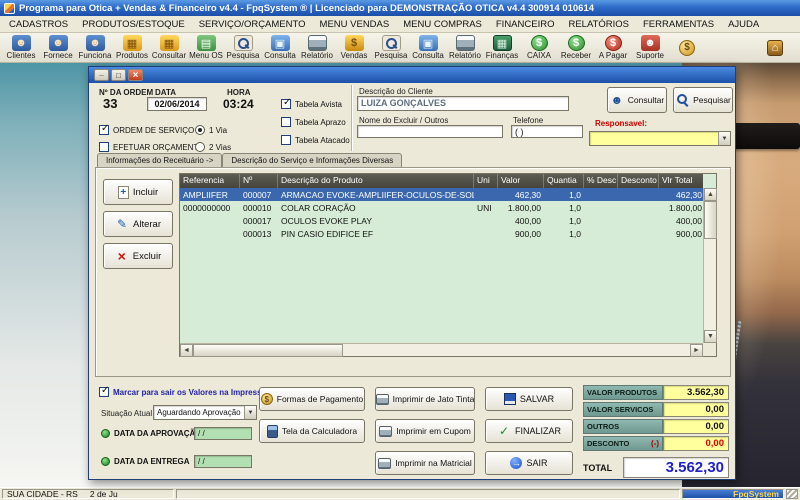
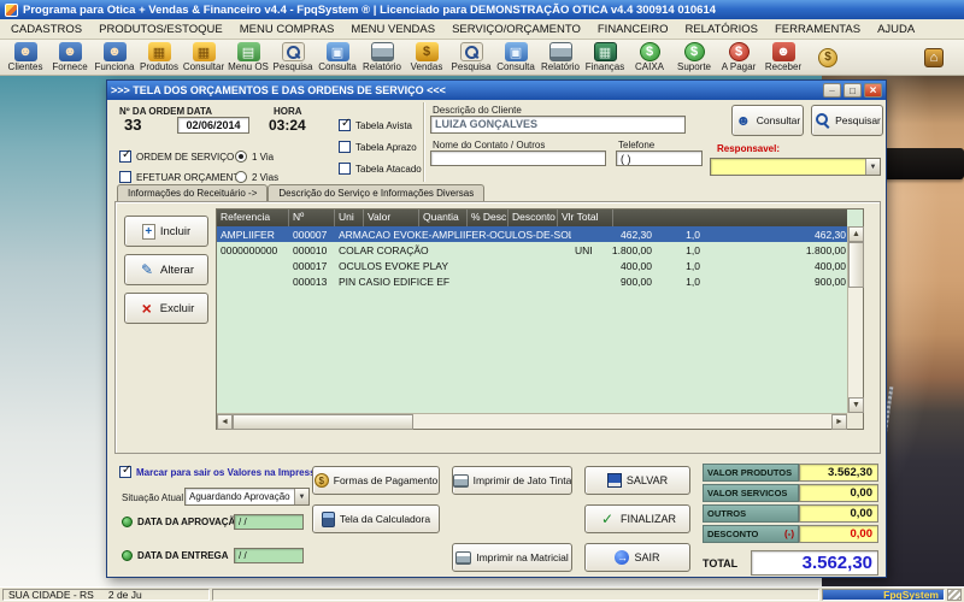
  Programa para Otica + Vendas & Financeiro v4.4 - FpqSystem ® | Licenciado para DEMONSTRAÇÃO OTICA v4.4 300914 010614
  CADASTROS
  PRODUTOS/ESTOQUE
- SERVIÇO/ORÇAMENTO
+ MENU COMPRAS
  MENU VENDAS
- MENU COMPRAS
+ SERVIÇO/ORÇAMENTO
  FINANCEIRO
  RELATÓRIOS
  FERRAMENTAS
  AJUDA
  Clientes
  Fornece
  Funciona
  Produtos
  Consultar
  Menu OS
  Pesquisa
  Consulta
  Relatório
  Vendas
  Pesquisa
  Consulta
  Relatório
  Finanças
  CAIXA
- Receber
+ Suporte
  A Pagar
- Suporte
+ Receber
+ >>> TELA DOS ORÇAMENTOS E DAS ORDENS DE SERVIÇO <<<
  Nº DA ORDEM
  33
  DATA
  02/06/2014
  HORA
  03:24
  Tabela Avista
  Tabela Aprazo
  Tabela Atacado
  ORDEM DE SERVIÇO
  EFETUAR ORÇAMEN
  1 Via
  2 Vias
  Descrição do Cliente
  LUIZA GONÇALVES
- Nome do Excluir / Outros
+ Nome do Contato / Outros
  Telefone
  ( )
  Responsavel:
  Consultar
  Pesquisar
  Informações do Receituário ->
  Descrição do Serviço e Informações Diversas
  Incluir
  Alterar
  Excluir
  Referencia
  Nº
- Descrição do Produto
  Uni
  Valor
  Quantia
  % Desc.
  Desconto
  Vlr Total
  AMPLIIFER
  000007
  ARMACAO EVOKE-AMPLIIFER-OCULOS-DE-SO
  462,30
  1,0
  462,30
  0000000000
  000010
  COLAR CORAÇÃO
  UNI
  1.800,00
  1,0
  1.800,00
  000017
  OCULOS EVOKE PLAY
  400,00
  1,0
  400,00
  000013
  PIN CASIO EDIFICE EF
  900,00
  1,0
  900,00
  Marcar para sair os Valores na Impres
  Situação Atual
  Aguardando Aprovação
  DATA DA APROVAÇÃ
  / /
  DATA DA ENTREGA
  / /
  Formas de Pagamento
  Tela da Calculadora
  Imprimir de Jato Tinta
- Imprimir em Cupom
  Imprimir na Matricial
  SALVAR
  FINALIZAR
  SAIR
  VALOR PRODUTOS
  3.562,30
  VALOR SERVICOS
  0,00
  OUTROS
  0,00
  DESCONTO
  (-)
  0,00
  TOTAL
  3.562,30
  SUA CIDADE - RS
  2 de Ju
  FpqSystem
